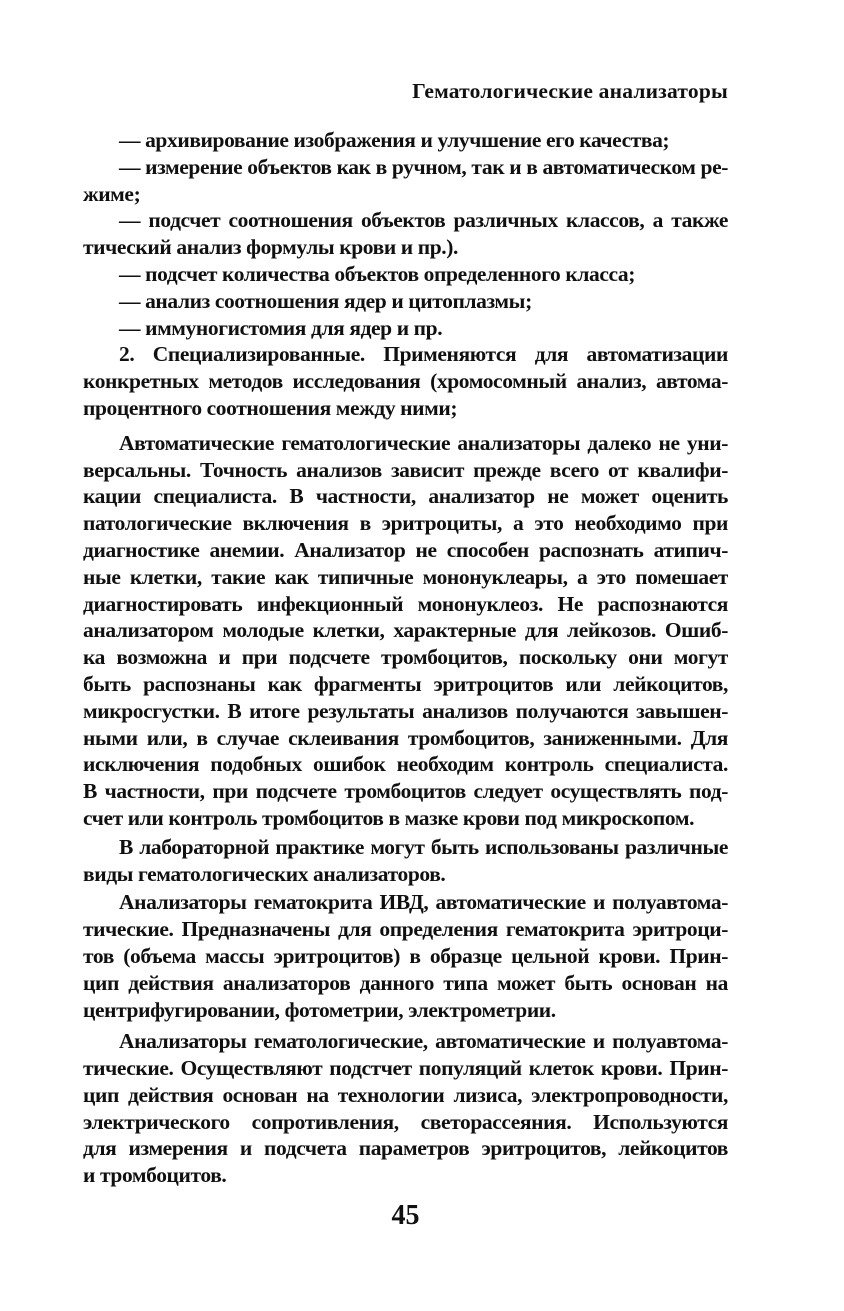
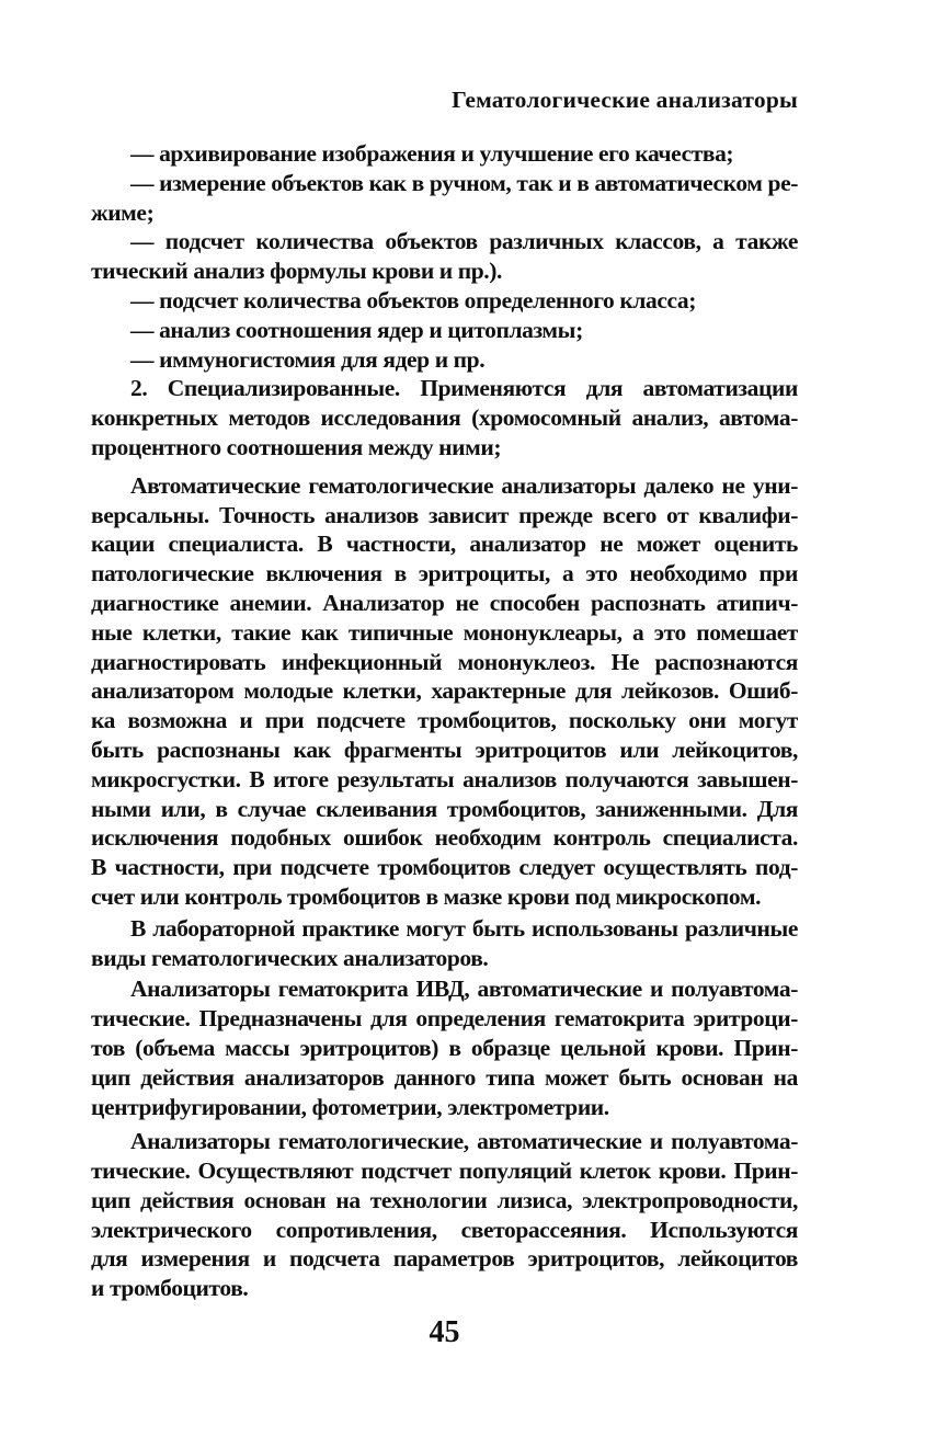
  Гематологические анализаторы
  — архивирование изображения и улучшение его качества;
  — измерение объектов как в ручном, так и в автоматическом ре-
  жиме;
- — подсчет соотношения объектов различных классов, а также
+ — подсчет количества объектов различных классов, а также
  тический анализ формулы крови и пр.).
  — подсчет количества объектов определенного класса;
  — анализ соотношения ядер и цитоплазмы;
  — иммуногистомия для ядер и пр.
  2. Специализированные. Применяются для автоматизации
  конкретных методов исследования (хромосомный анализ, автома-
  процентного соотношения между ними;
  Автоматические гематологические анализаторы далеко не уни-
  версальны. Точность анализов зависит прежде всего от квалифи-
  кации специалиста. В частности, анализатор не может оценить
  патологические включения в эритроциты, а это необходимо при
  диагностике анемии. Анализатор не способен распознать атипич-
  ные клетки, такие как типичные мононуклеары, а это помешает
  диагностировать инфекционный мононуклеоз. Не распознаются
  анализатором молодые клетки, характерные для лейкозов. Ошиб-
  ка возможна и при подсчете тромбоцитов, поскольку они могут
  быть распознаны как фрагменты эритроцитов или лейкоцитов,
  микросгустки. В итоге результаты анализов получаются завышен-
  ными или, в случае склеивания тромбоцитов, заниженными. Для
  исключения подобных ошибок необходим контроль специалиста.
  В частности, при подсчете тромбоцитов следует осуществлять под-
  счет или контроль тромбоцитов в мазке крови под микроскопом.
  В лабораторной практике могут быть использованы различные
  виды гематологических анализаторов.
  Анализаторы гематокрита ИВД, автоматические и полуавтома-
  тические. Предназначены для определения гематокрита эритроци-
  тов (объема массы эритроцитов) в образце цельной крови. Прин-
  цип действия анализаторов данного типа может быть основан на
  центрифугировании, фотометрии, электрометрии.
  Анализаторы гематологические, автоматические и полуавтома-
  тические. Осуществляют подстчет популяций клеток крови. Прин-
  цип действия основан на технологии лизиса, электропроводности,
  электрического сопротивления, светорассеяния. Используются
  для измерения и подсчета параметров эритроцитов, лейкоцитов
  и тромбоцитов.
  45
